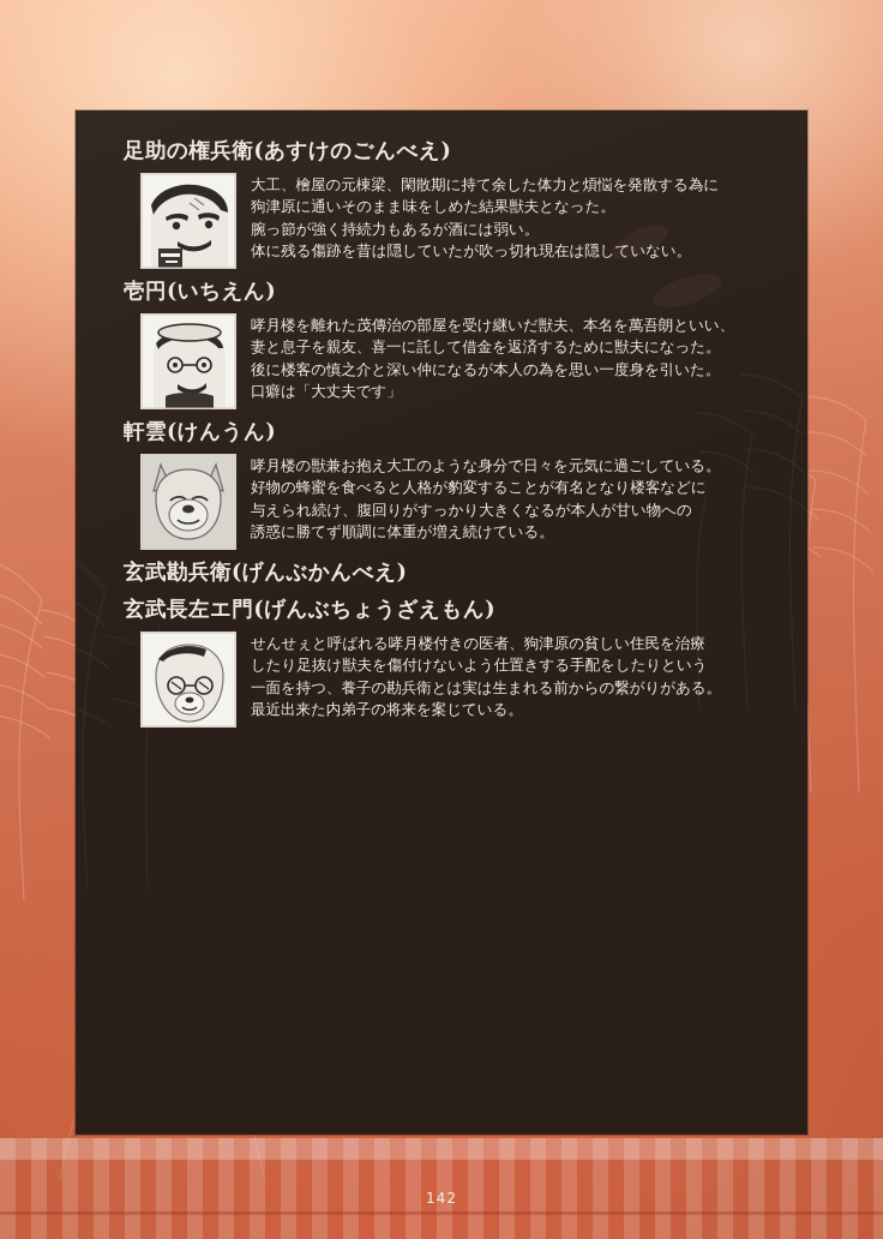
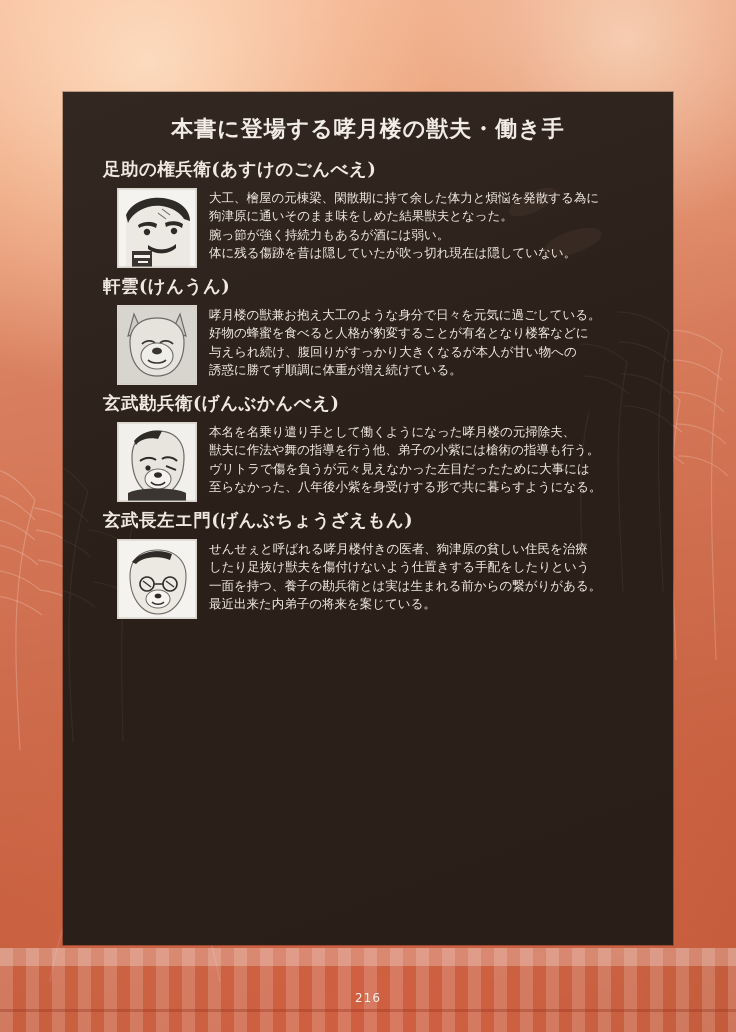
+ 本書に登場する哮月楼の獣夫・働き手
  足助の権兵衛(あすけのごんべえ)
  大工、檜屋の元棟梁、閑散期に持て余した体力と煩悩を発散する為に
  狗津原に通いそのまま味をしめた結果獣夫となった。
  腕っ節が強く持続力もあるが酒には弱い。
  体に残る傷跡を昔は隠していたが吹っ切れ現在は隠していない。
- 壱円(いちえん)
- 哮月楼を離れた茂傳治の部屋を受け継いだ獣夫、本名を萬吾朗といい、
- 妻と息子を親友、喜一に託して借金を返済するために獣夫になった。
- 後に楼客の慎之介と深い仲になるが本人の為を思い一度身を引いた。
- 口癖は「大丈夫です」
  軒雲(けんうん)
  哮月楼の獣兼お抱え大工のような身分で日々を元気に過ごしている。
  好物の蜂蜜を食べると人格が豹変することが有名となり楼客などに
  与えられ続け、腹回りがすっかり大きくなるが本人が甘い物への
  誘惑に勝てず順調に体重が増え続けている。
  玄武勘兵衛(げんぶかんべえ)
+ 本名を名乗り遣り手として働くようになった哮月楼の元掃除夫、
+ 獣夫に作法や舞の指導を行う他、弟子の小紫には槍術の指導も行う。
+ ヴリトラで傷を負うが元々見えなかった左目だったために大事には
+ 至らなかった、八年後小紫を身受けする形で共に暮らすようになる。
  玄武長左エ門(げんぶちょうざえもん)
  せんせぇと呼ばれる哮月楼付きの医者、狗津原の貧しい住民を治療
  したり足抜け獣夫を傷付けないよう仕置きする手配をしたりという
  一面を持つ、養子の勘兵衛とは実は生まれる前からの繋がりがある。
  最近出来た内弟子の将来を案じている。
- 142
+ 216
